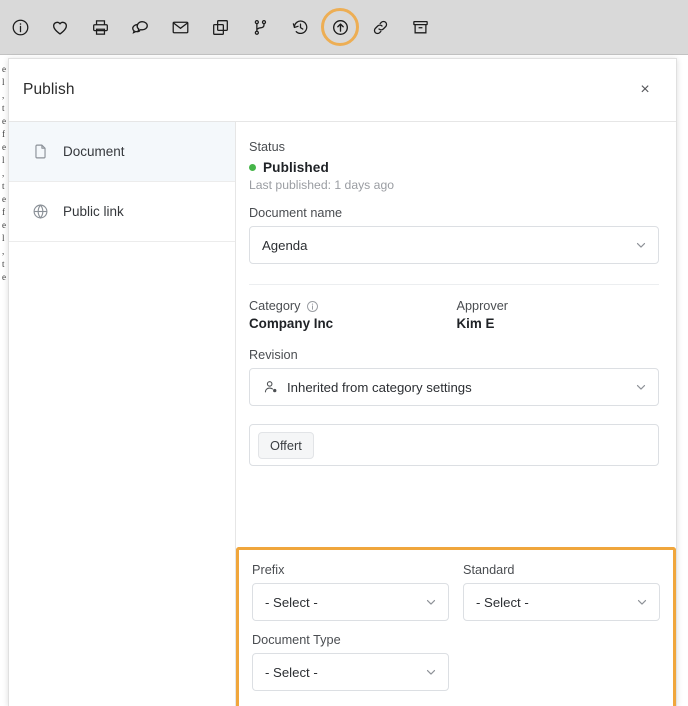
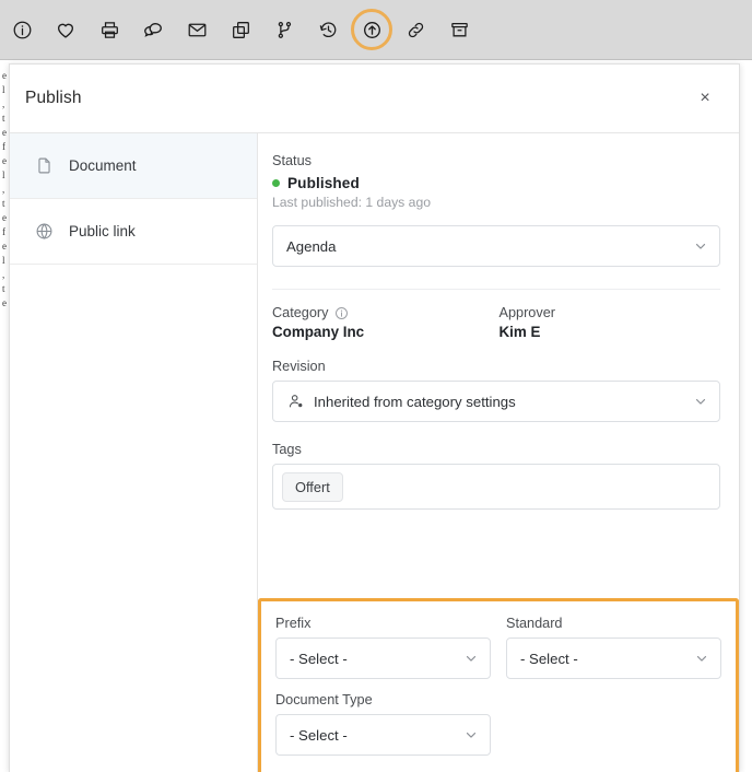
  e
  l
  ,
  t
  e
  f
  e
  l
  ,
  t
  e
  f
  e
  l
  ,
  t
  e
  Publish
  ×
  Document
  Public link
  Status
  Published
  Last published: 1 days ago
- Document name
  Agenda
  Category
  Company Inc
  Approver
  Kim E
  Revision
  Inherited from category settings
+ Tags
  Offert
  Prefix
  - Select -
  Standard
  - Select -
  Document Type
  - Select -
